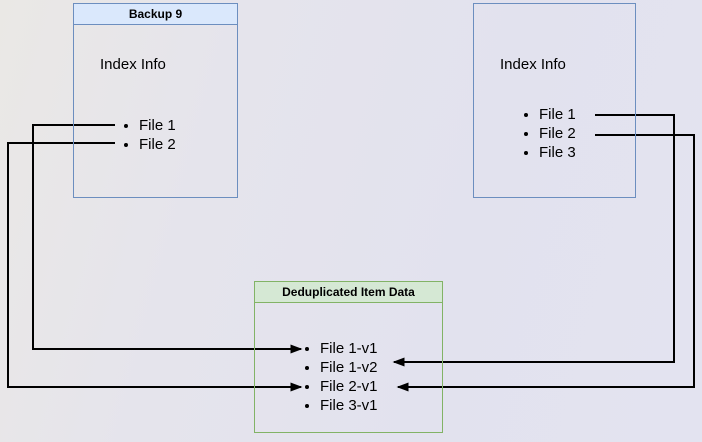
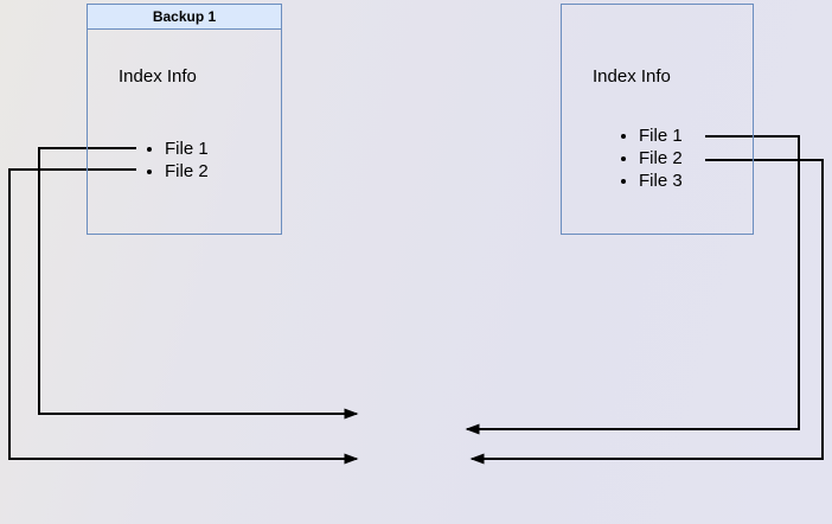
- Backup 9
+ Backup 1
  Index Info
  File 1
  File 2
  Index Info
  File 1
  File 2
  File 3
- Deduplicated Item Data
- File 1-v1
- File 1-v2
- File 2-v1
- File 3-v1
